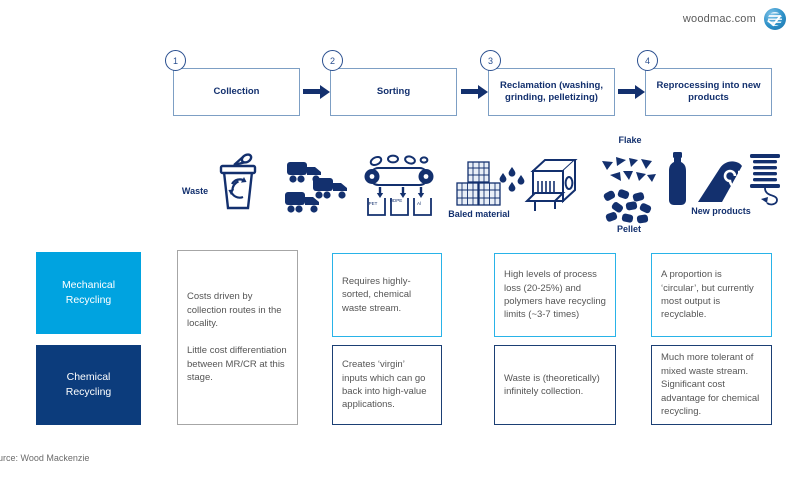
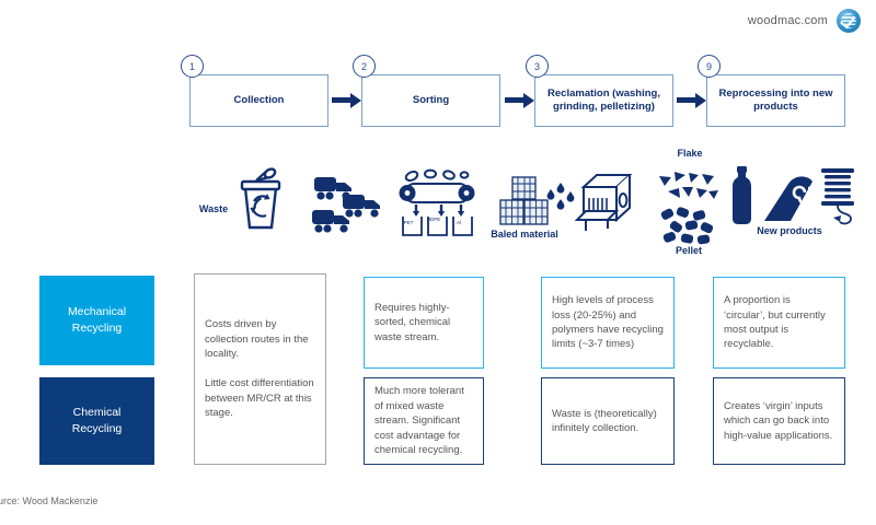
  woodmac.com
  1
  2
  3
- 4
+ 9
  Collection
  Sorting
  Reclamation (washing, grinding, pelletizing)
  Reprocessing into new products
  Waste
  Baled material
  Flake
  Pellet
  New products
  Mechanical
  Recycling
  Chemical
  Recycling
  Costs driven by collection routes in the locality.
  Little cost differentiation between MR/CR at this stage.
  Requires highly-sorted, chemical waste stream.
  High levels of process loss (20-25%) and polymers have recycling limits (~3-7 times)
  A proportion is ‘circular’, but currently most output is recyclable.
- Creates ‘virgin’ inputs which can go back into high-value applications.
+ Much more tolerant of mixed waste stream. Significant cost advantage for chemical recycling.
  Waste is (theoretically) infinitely collection.
- Much more tolerant of mixed waste stream. Significant cost advantage for chemical recycling.
+ Creates ‘virgin’ inputs which can go back into high-value applications.
  urce: Wood Mackenzie
